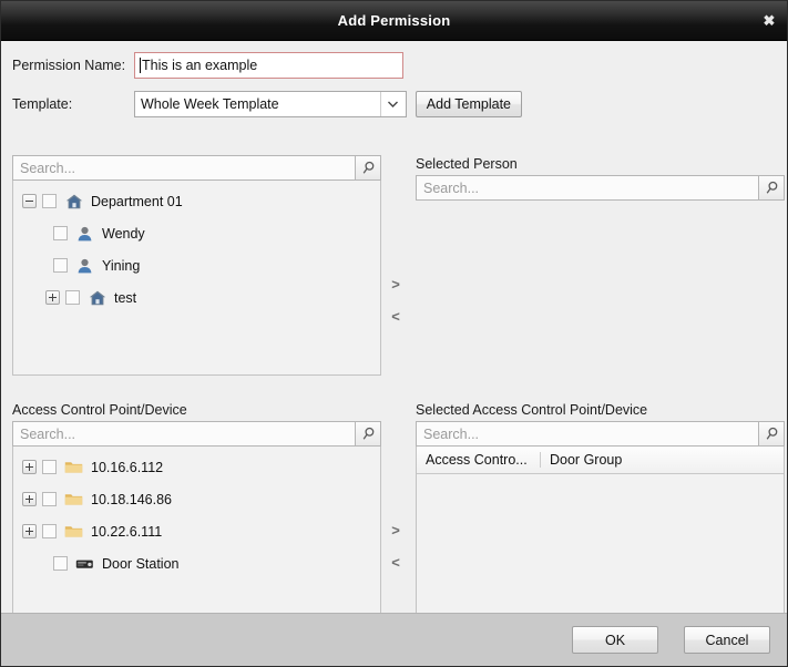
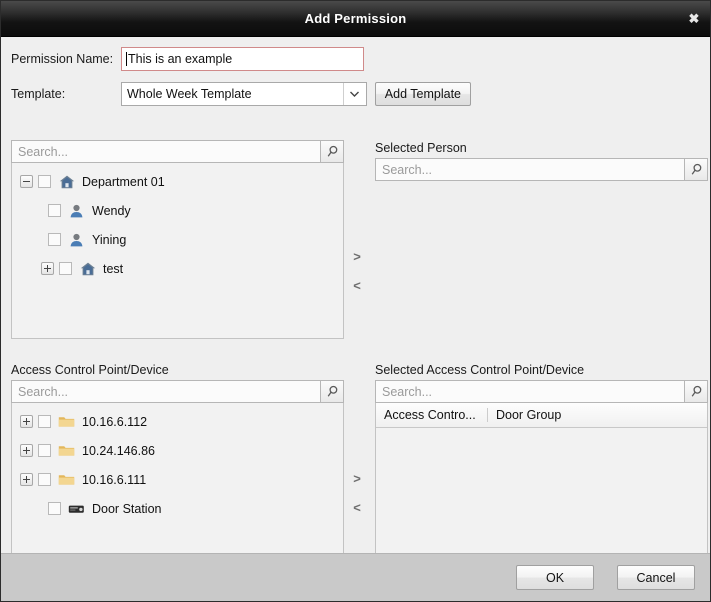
  Add Permission
  ✖
  Permission Name:
  This is an example
  Template:
  Whole Week Template
  Add Template
  Search...
  Department 01
  Wendy
  Yining
  test
  >
  <
  Selected Person
  Search...
  Access Control Point/Device
  Search...
  10.16.6.112
- 10.18.146.86
+ 10.24.146.86
- 10.22.6.111
+ 10.16.6.111
  Door Station
  >
  <
  Selected Access Control Point/Device
  Search...
  Access Contro...
  Door Group
  OK
  Cancel
